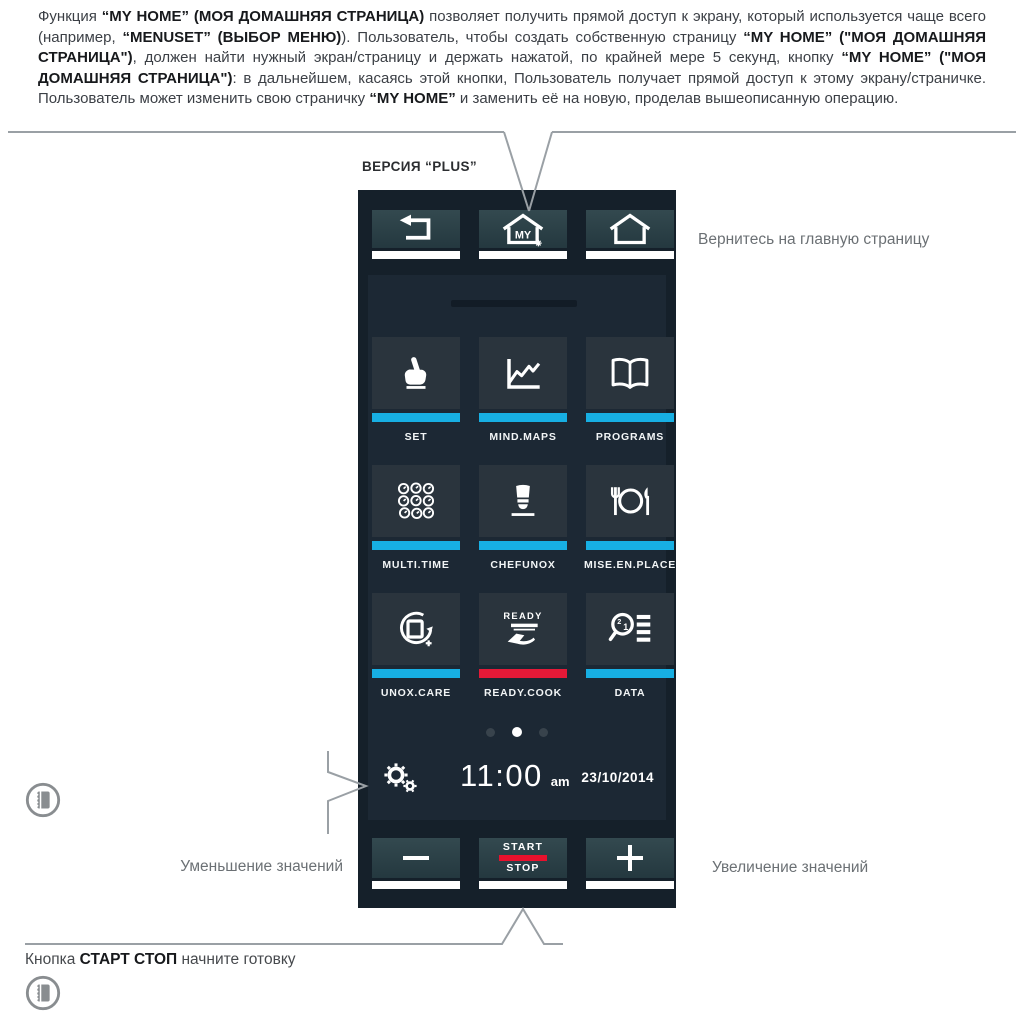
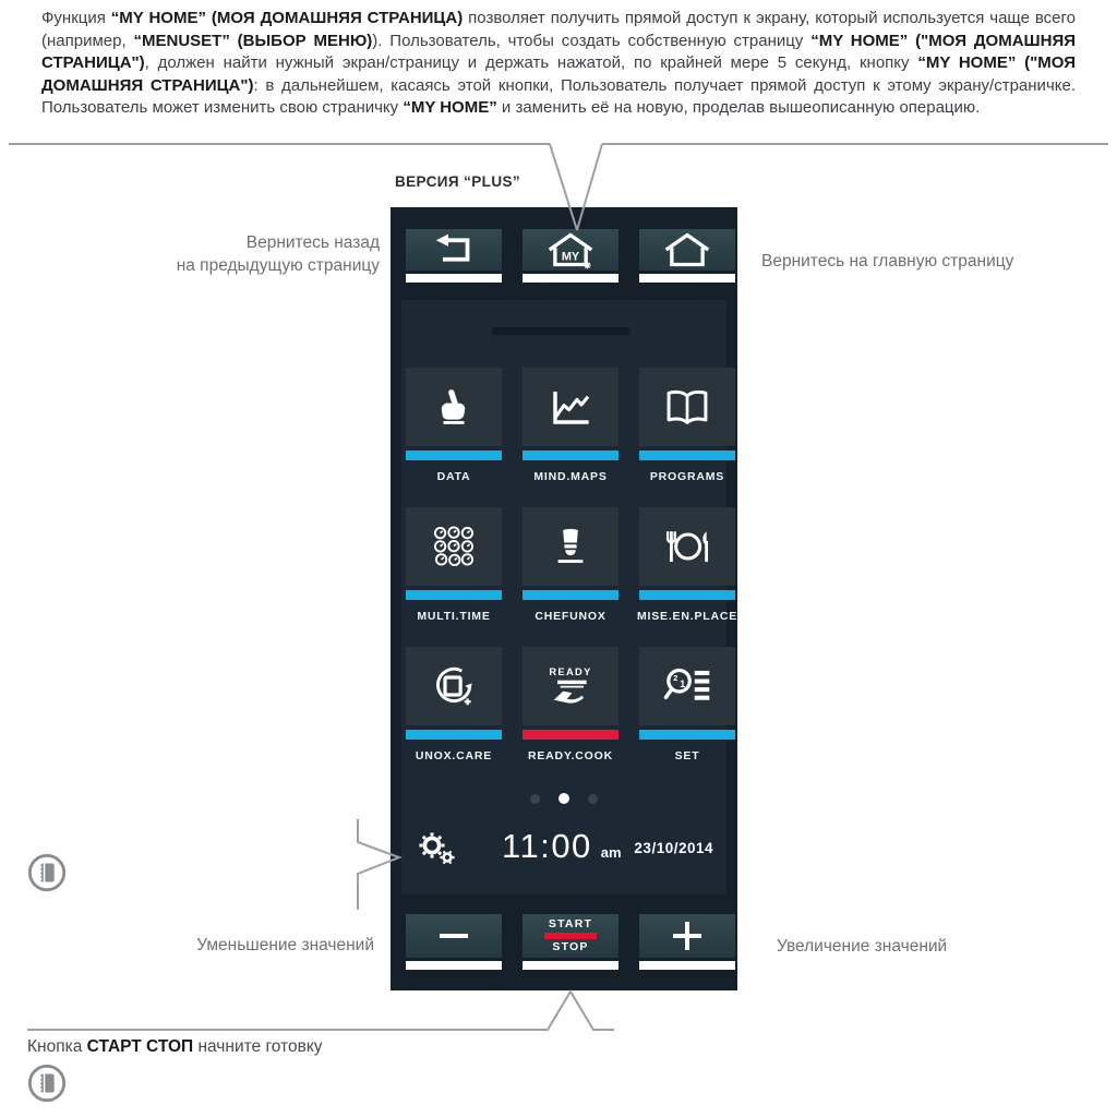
  Функция “MY HOME” (МОЯ ДОМАШНЯЯ СТРАНИЦА) позволяет получить прямой доступ к экрану, который используется чаще всего (например, “MENUSET” (ВЫБОР МЕНЮ)). Пользователь, чтобы создать собственную страницу “MY HOME” ("МОЯ ДОМАШНЯЯ СТРАНИЦА"), должен найти нужный экран/страницу и держать нажатой, по крайней мере 5 секунд, кнопку “MY HOME” ("МОЯ ДОМАШНЯЯ СТРАНИЦА"): в дальнейшем, касаясь этой кнопки, Пользователь получает прямой доступ к этому экрану/страничке. Пользователь может изменить свою страничку “MY HOME” и заменить её на новую, проделав вышеописанную операцию.
  ВЕРСИЯ “PLUS”
  MY
- SET
+ DATA
  MIND.MAPS
  PROGRAMS
  MULTI.TIME
  CHEFUNOX
  MISE.EN.PLACE
  UNOX.CARE
  READY
  READY.COOK
  2
  1
- DATA
+ SET
  11:00
  am
  23/10/2014
  START
  STOP
+ Вернитесь назад
+ на предыдущую страницу
  Вернитесь на главную страницу
  Уменьшение значений
  Увеличение значений
  Кнопка СТАРТ СТОП начните готовку
